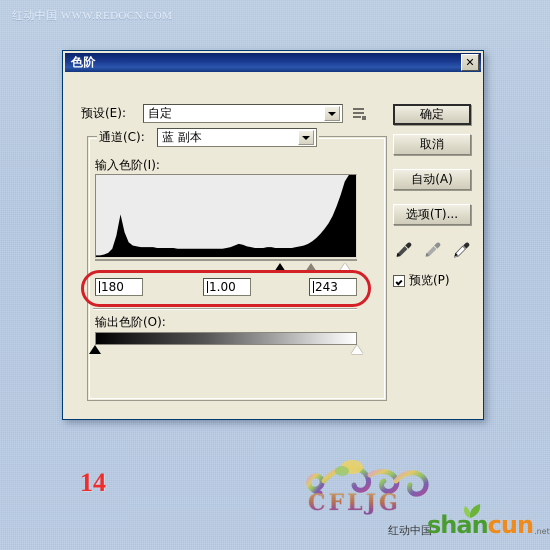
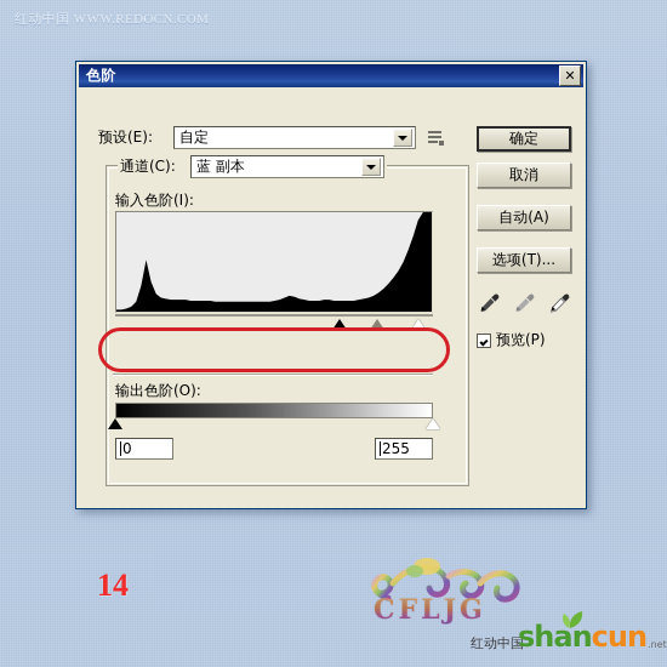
  红动中国 WWW.REDOCN.COM
  色阶
  ✕
  预设(E):
  自定
  通道(C):
  蓝 副本
  输入色阶(I):
- 180
- 1.00
- 243
  输出色阶(O):
+ 0
+ 255
  确定
  取消
  自动(A)
  选项(T)...
  预览(P)
  14
  CFLJG
  红动中国
  shan
  cun
  .net
